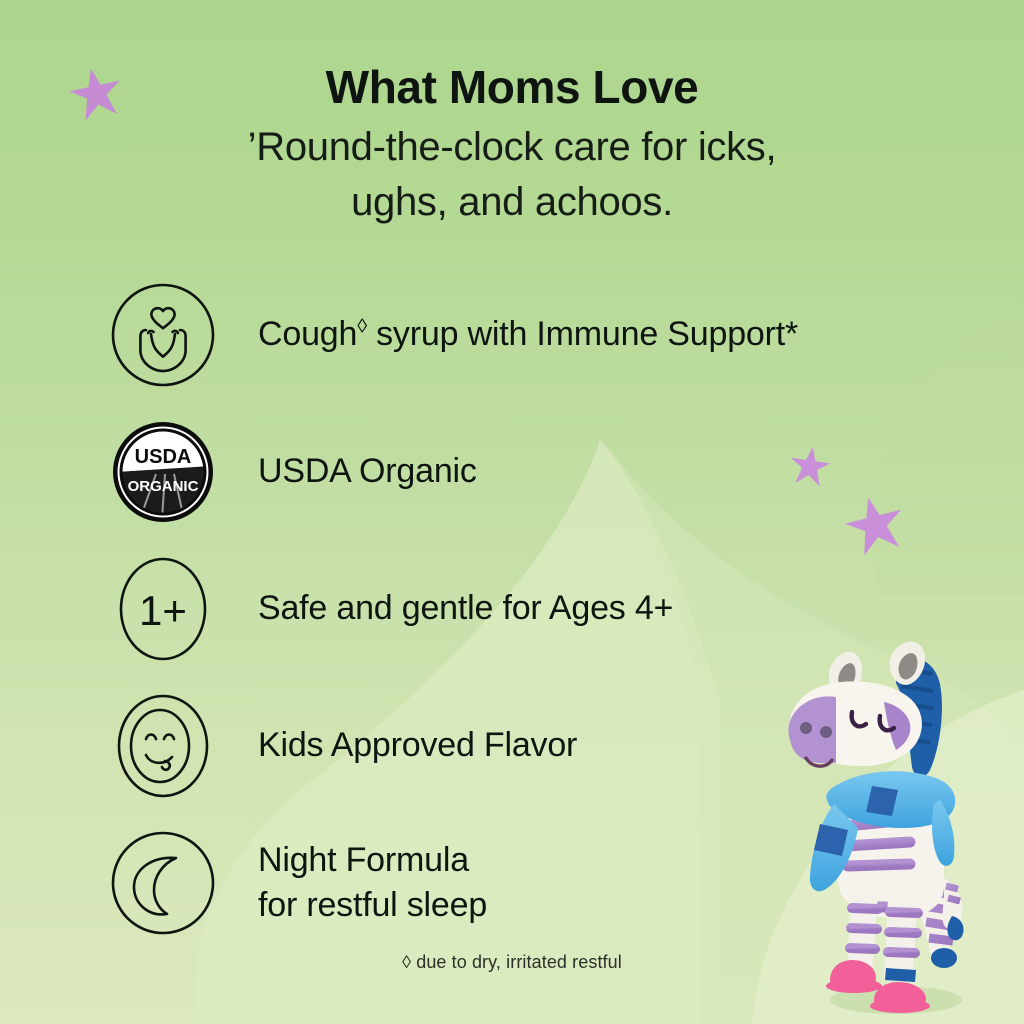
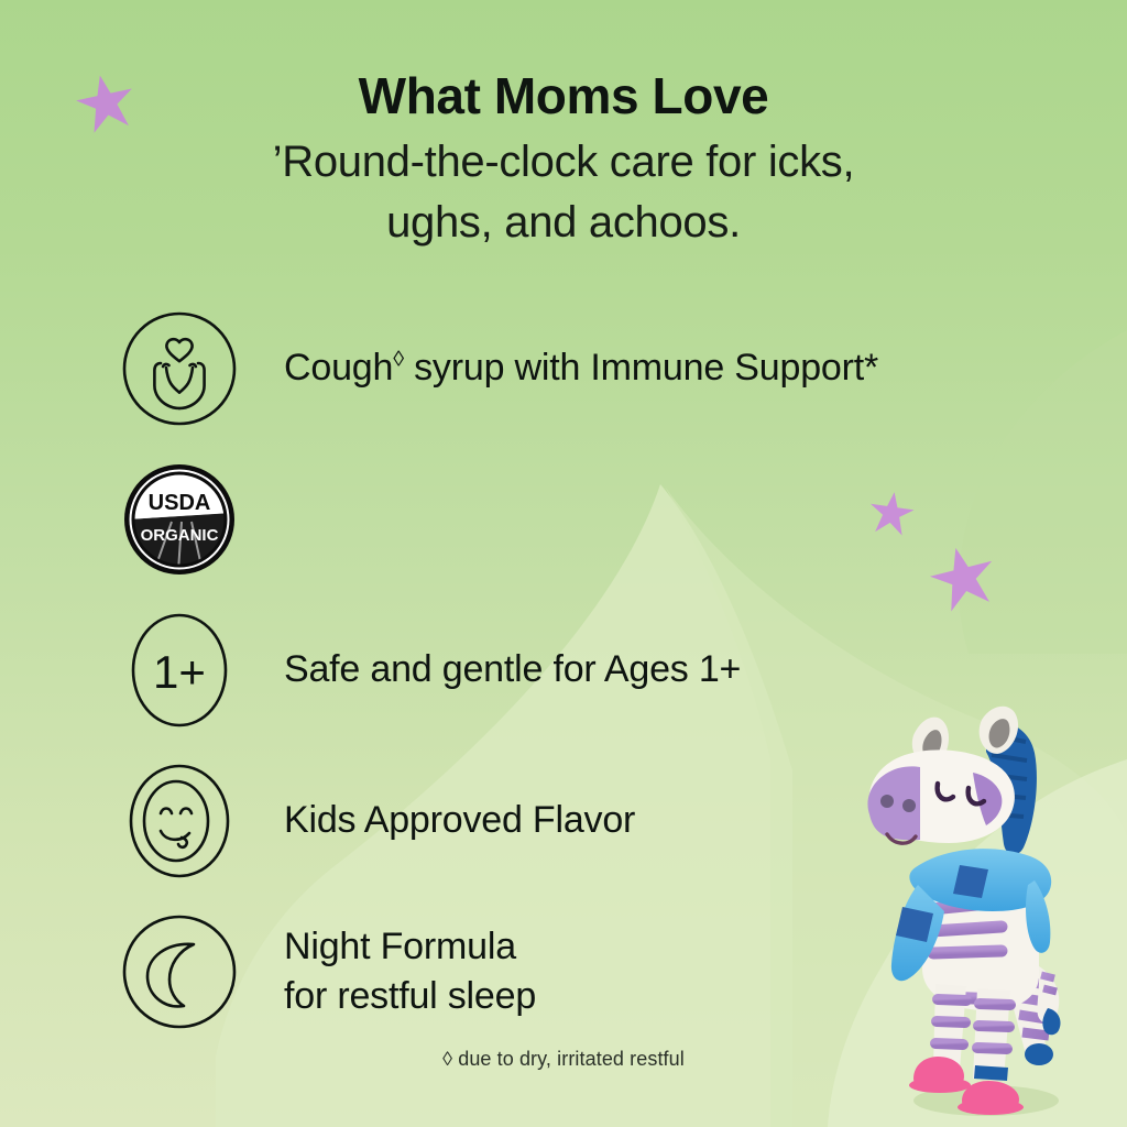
  What Moms Love
  ’Round-the-clock care for icks,
  ughs, and achoos.
  Cough◊ syrup with Immune Support*
  USDA
  ORGANIC
- USDA Organic
  1+
- Safe and gentle for Ages 4+
+ Safe and gentle for Ages 1+
  Kids Approved Flavor
  Night Formula
  for restful sleep
  ◊ due to dry, irritated restful
